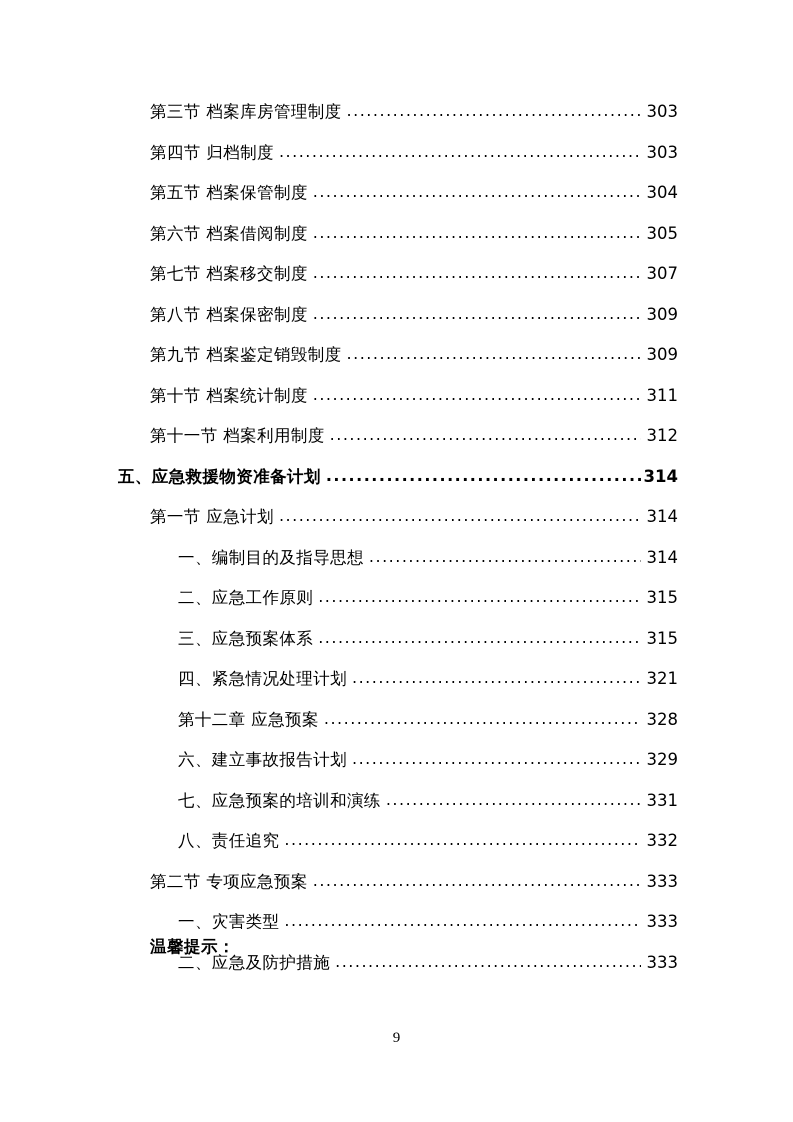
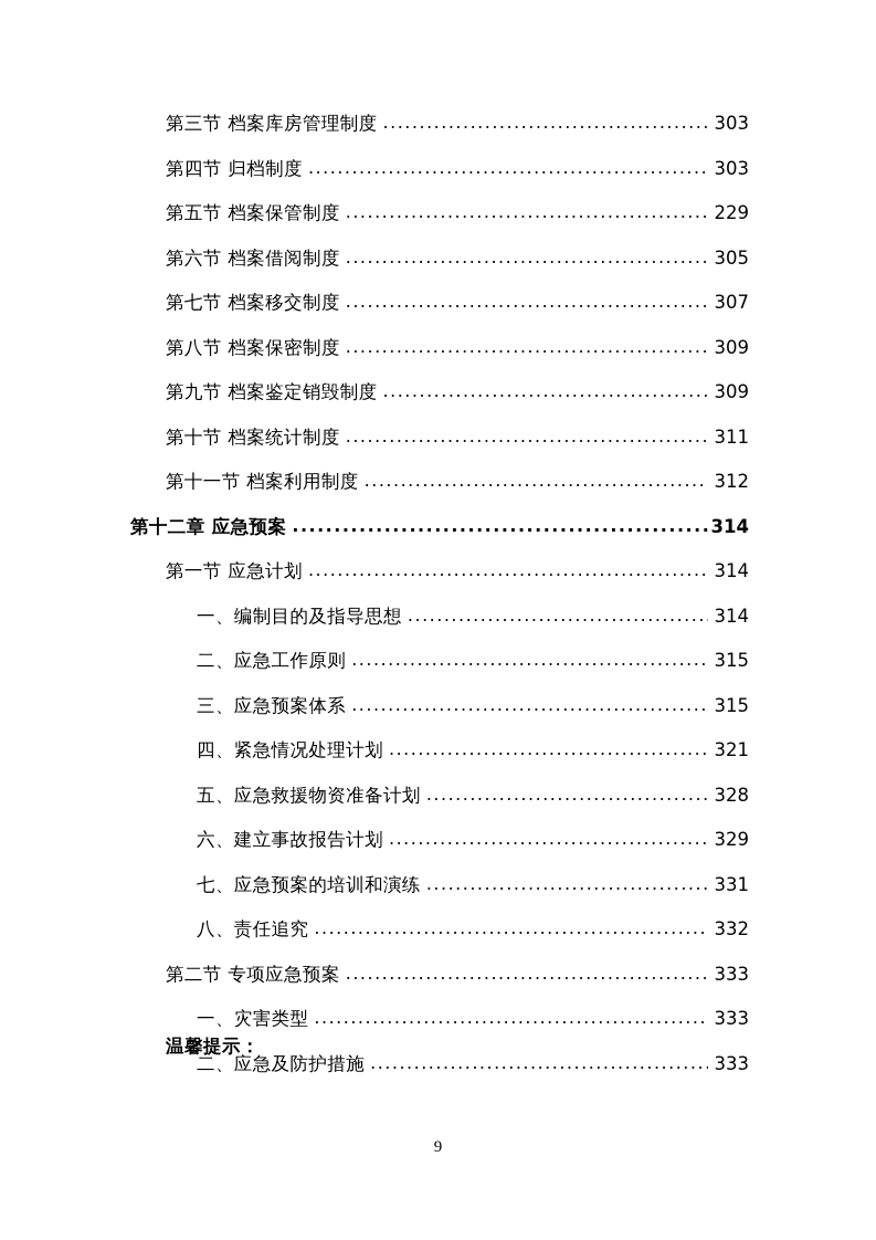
  第三节 档案库房管理制度
  303
  第四节 归档制度
  303
  第五节 档案保管制度
- 304
+ 229
  第六节 档案借阅制度
  305
  第七节 档案移交制度
  307
  第八节 档案保密制度
  309
  第九节 档案鉴定销毁制度
  309
  第十节 档案统计制度
  311
  第十一节 档案利用制度
  312
- 五、应急救援物资准备计划
+ 第十二章 应急预案
  314
  第一节 应急计划
  314
  一、编制目的及指导思想
  314
  二、应急工作原则
  315
  三、应急预案体系
  315
  四、紧急情况处理计划
  321
- 第十二章 应急预案
+ 五、应急救援物资准备计划
  328
  六、建立事故报告计划
  329
  七、应急预案的培训和演练
  331
  八、责任追究
  332
  第二节 专项应急预案
  333
  一、灾害类型
  333
  二、应急及防护措施
  333
  温馨提示：
  9
